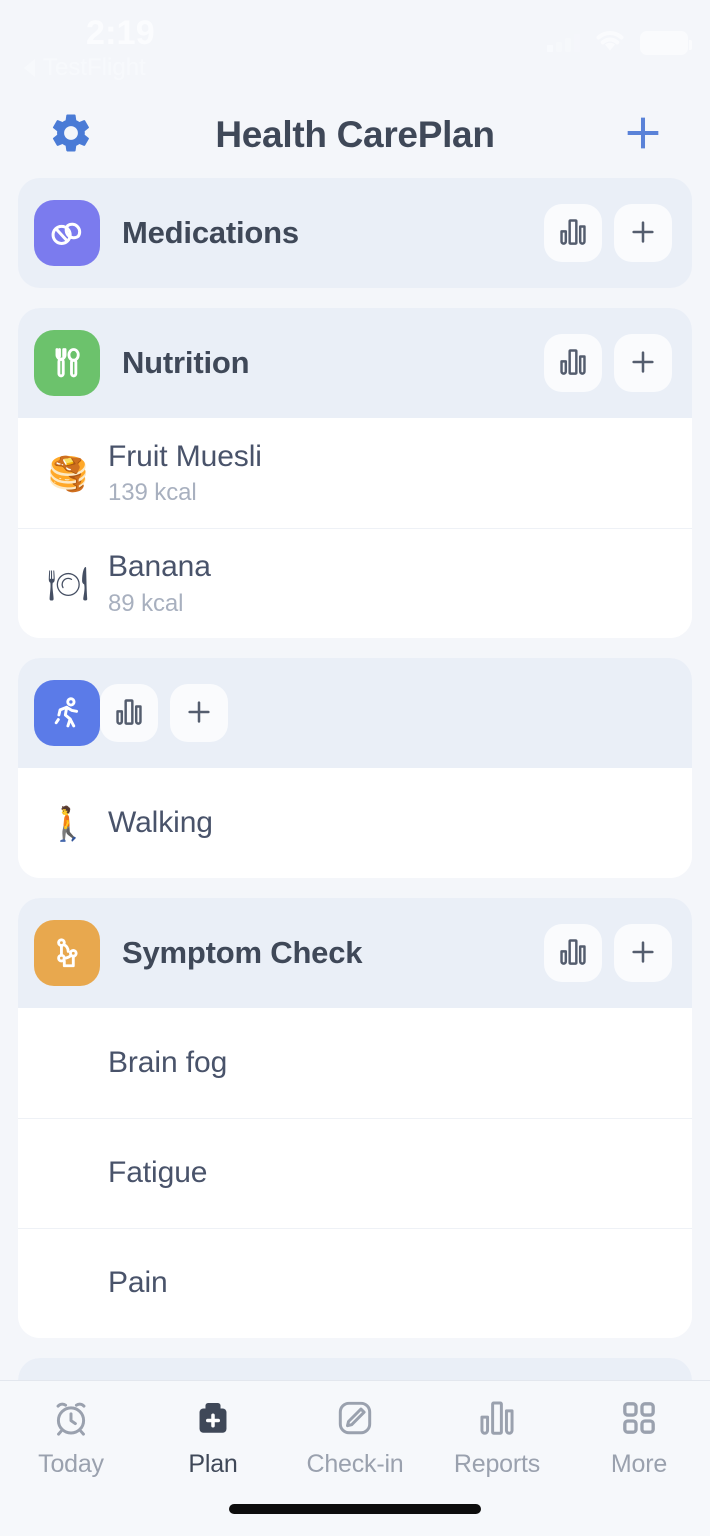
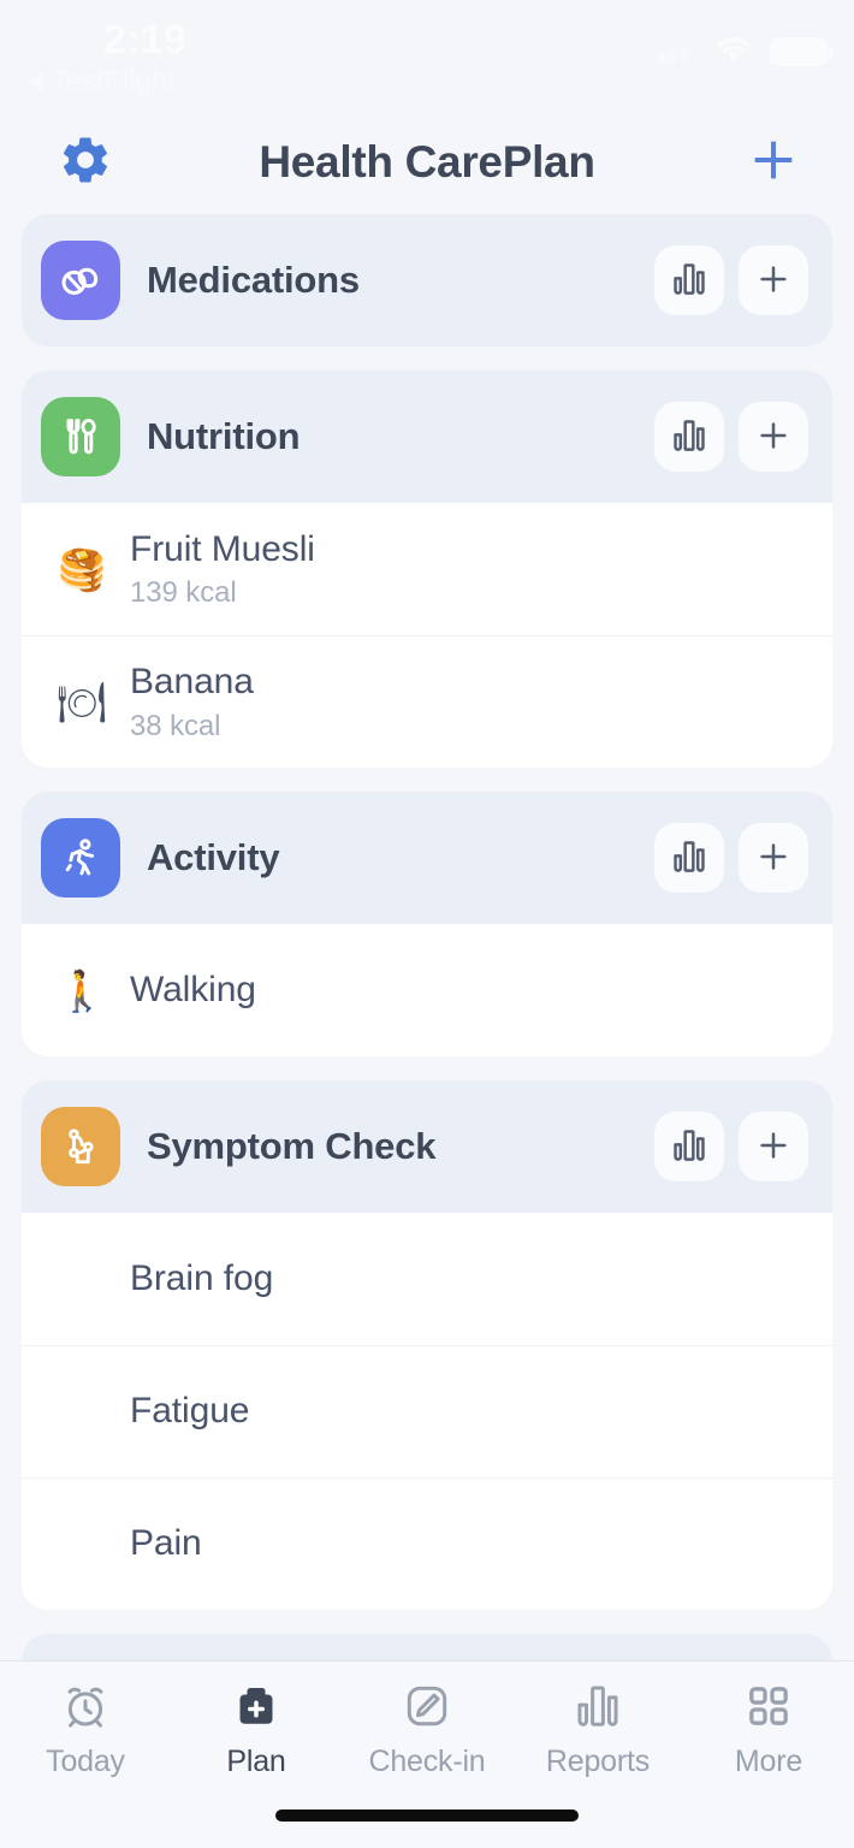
  Health CarePlan
  Medications
  Nutrition
  🥞
  Fruit Muesli
  139 kcal
  🍽
  Banana
- 89 kcal
+ 38 kcal
+ Activity
  🚶
  Walking
  Symptom Check
  Brain fog
  Fatigue
  Pain
  Today
  Plan
  Check-in
  Reports
  More
